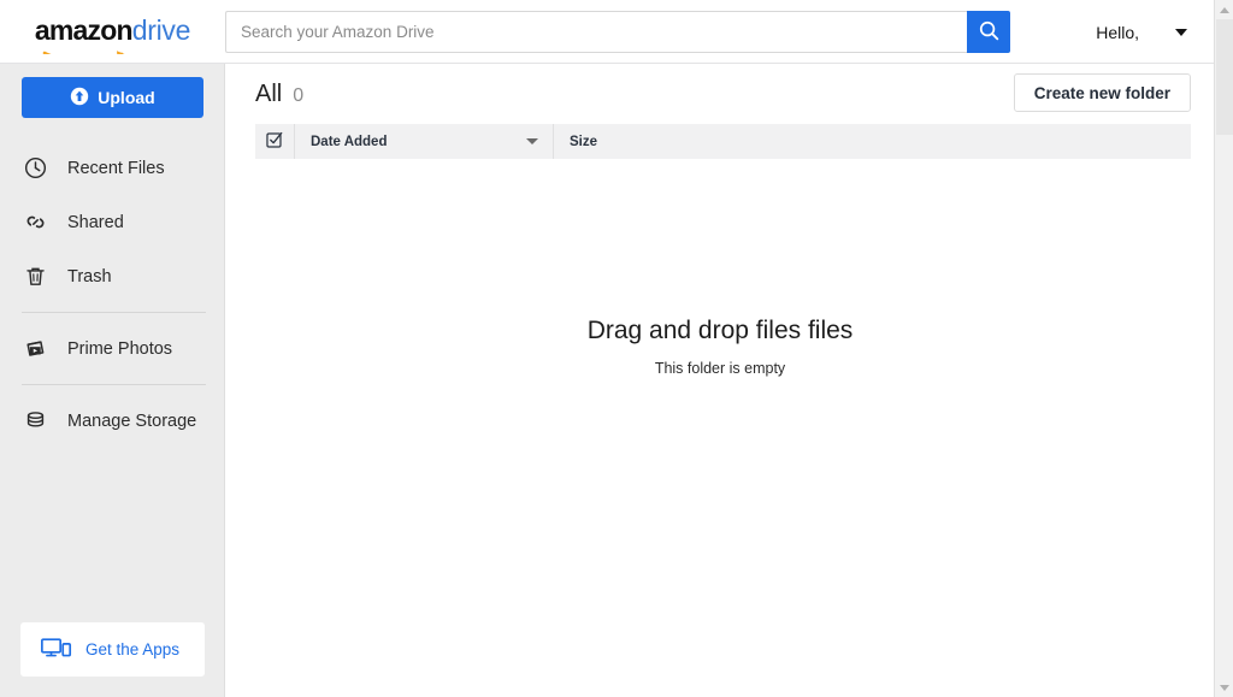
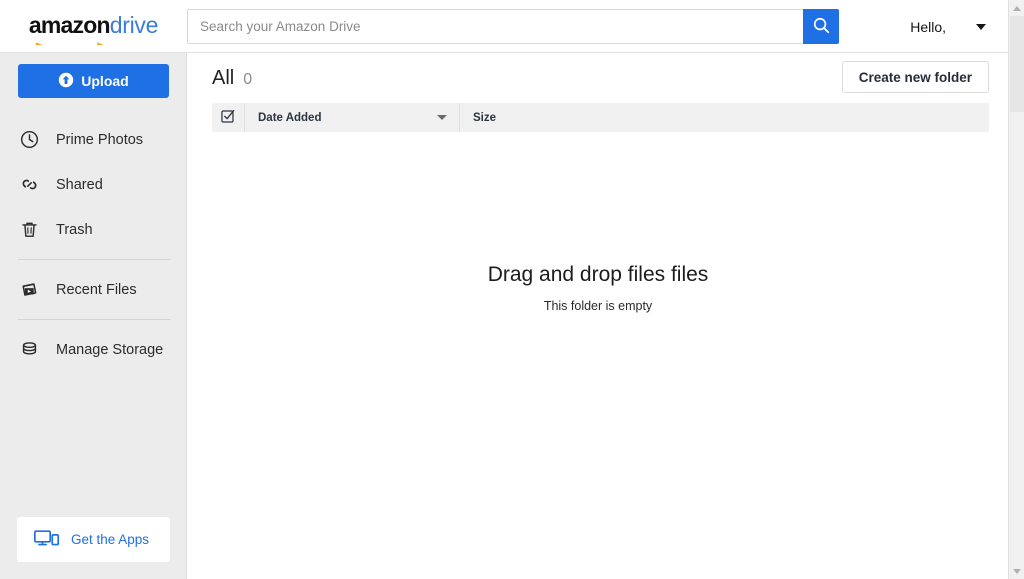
  amazondrive
  Search your Amazon Drive
  Hello,
  Upload
- Recent Files
+ Prime Photos
  Shared
  Trash
- Prime Photos
+ Recent Files
  Manage Storage
  Get the Apps
  All
  0
  Create new folder
  Date Added
  Size
  Drag and drop files files
  This folder is empty
